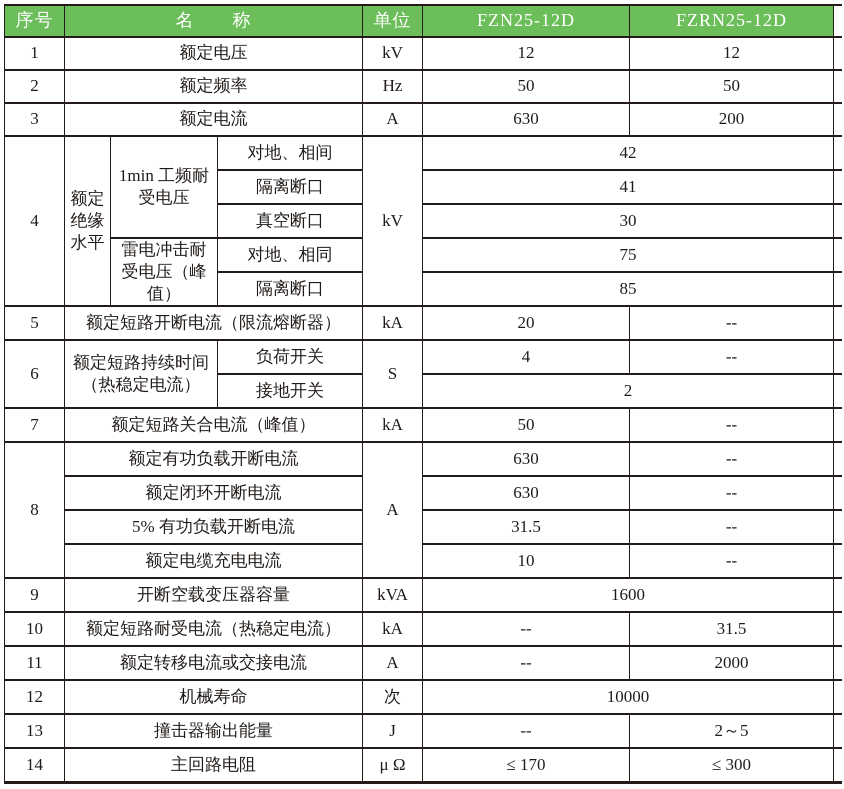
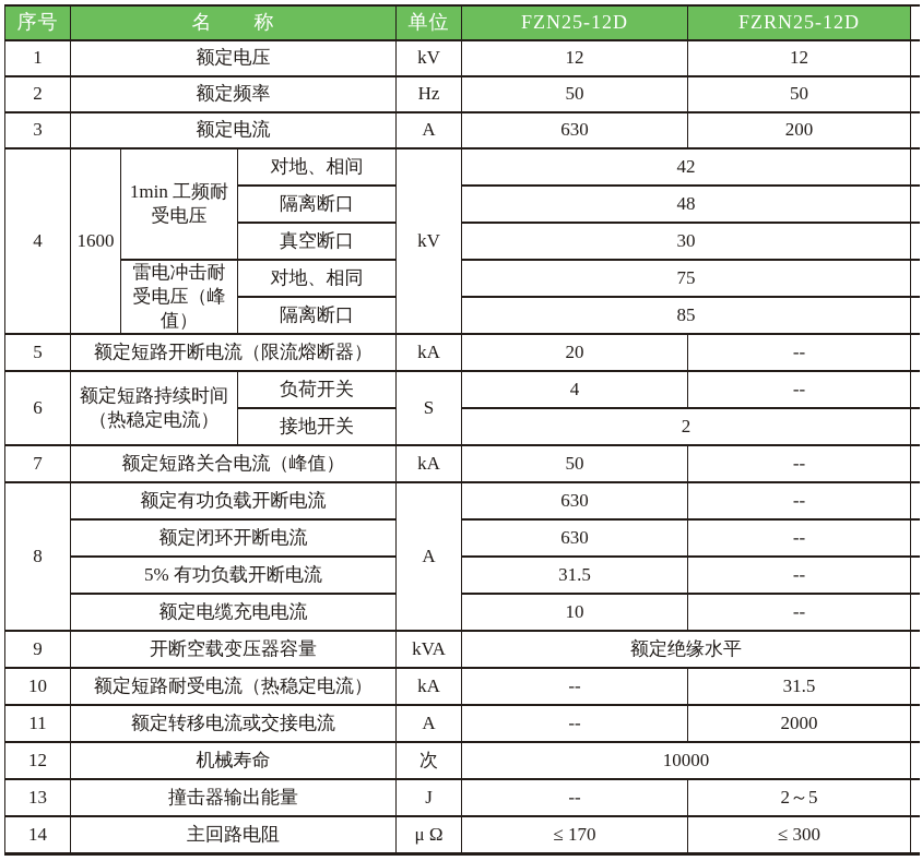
  序号	名 称	单位	FZN25-12D	FZRN25-12D
  1	额定电压	kV	12	12
  2	额定频率	Hz	50	50
  3	额定电流	A	630	200
- 4	额定绝缘水平	1min 工频耐受电压	对地、相间	kV	42
+ 4	1600	1min 工频耐受电压	对地、相间	kV	42
- 隔离断口	41
+ 隔离断口	48
  真空断口	30
  雷电冲击耐受电压（峰值）	对地、相同	75
  隔离断口	85
  5	额定短路开断电流（限流熔断器）	kA	20	--
  6	额定短路持续时间（热稳定电流）	负荷开关	S	4	--
  接地开关	2
  7	额定短路关合电流（峰值）	kA	50	--
  8	额定有功负载开断电流	A	630	--
  额定闭环开断电流	630	--
  5% 有功负载开断电流	31.5	--
  额定电缆充电电流	10	--
- 9	开断空载变压器容量	kVA	1600
+ 9	开断空载变压器容量	kVA	额定绝缘水平
  10	额定短路耐受电流（热稳定电流）	kA	--	31.5
  11	额定转移电流或交接电流	A	--	2000
  12	机械寿命	次	10000
  13	撞击器输出能量	J	--	2～5
  14	主回路电阻	μ Ω	≤ 170	≤ 300
